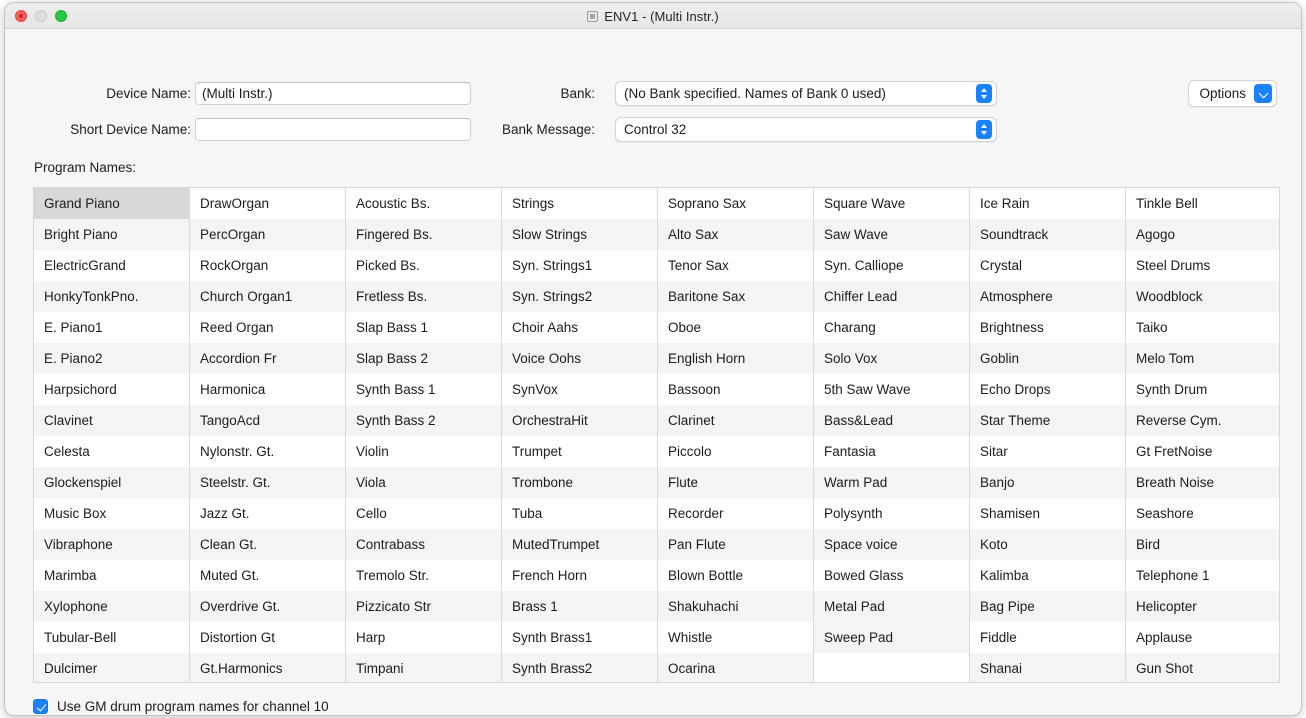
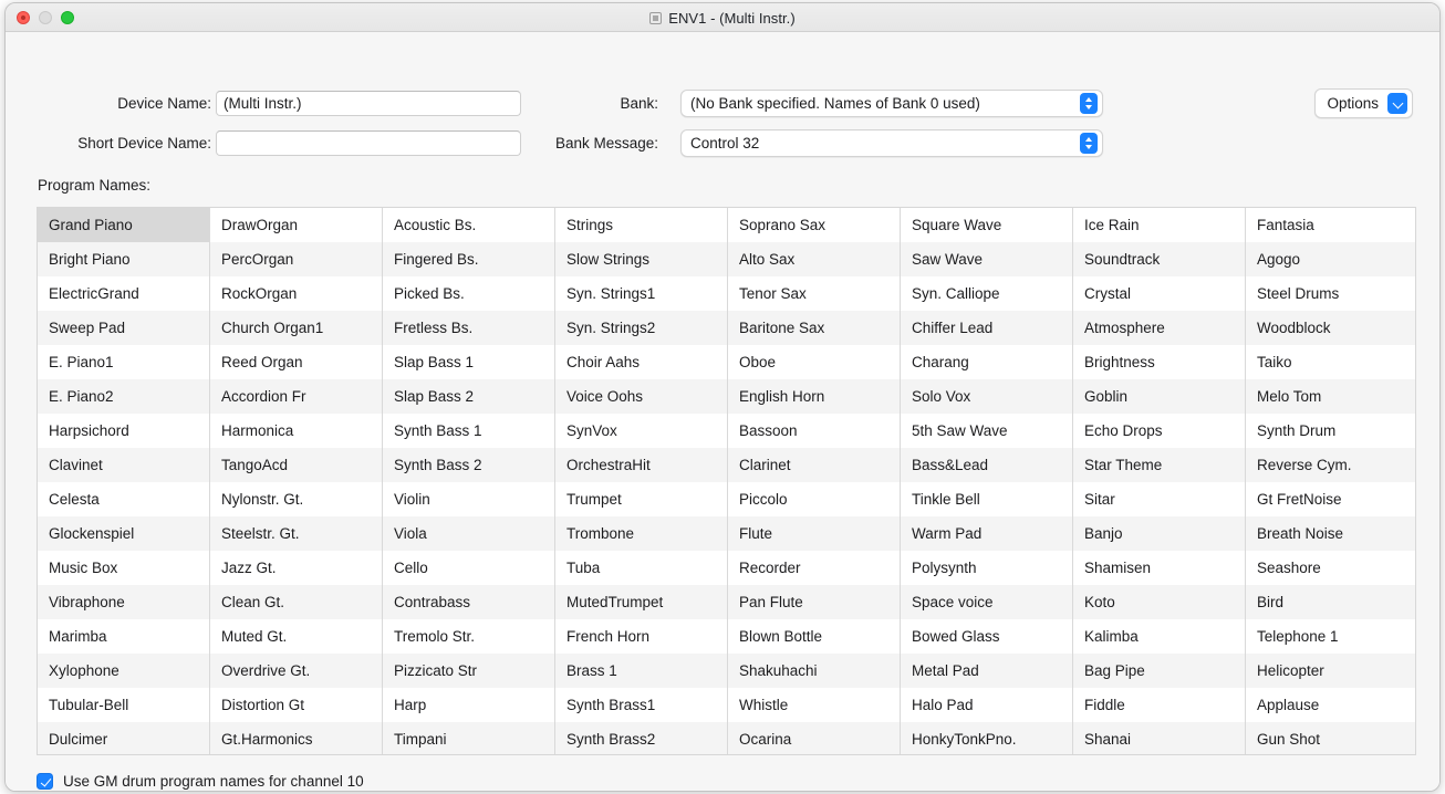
  ENV1 - (Multi Instr.)
  Device Name:
  (Multi Instr.)
  Short Device Name:
  Bank:
  (No Bank specified. Names of Bank 0 used)
  Bank Message:
  Control 32
  Options
  Program Names:
  Grand Piano
  Bright Piano
  ElectricGrand
- HonkyTonkPno.
+ Sweep Pad
  E. Piano1
  E. Piano2
  Harpsichord
  Clavinet
  Celesta
  Glockenspiel
  Music Box
  Vibraphone
  Marimba
  Xylophone
  Tubular-Bell
  Dulcimer
  DrawOrgan
  PercOrgan
  RockOrgan
  Church Organ1
  Reed Organ
  Accordion Fr
  Harmonica
  TangoAcd
  Nylonstr. Gt.
  Steelstr. Gt.
  Jazz Gt.
  Clean Gt.
  Muted Gt.
  Overdrive Gt.
  Distortion Gt
  Gt.Harmonics
  Acoustic Bs.
  Fingered Bs.
  Picked Bs.
  Fretless Bs.
  Slap Bass 1
  Slap Bass 2
  Synth Bass 1
  Synth Bass 2
  Violin
  Viola
  Cello
  Contrabass
  Tremolo Str.
  Pizzicato Str
  Harp
  Timpani
  Strings
  Slow Strings
  Syn. Strings1
  Syn. Strings2
  Choir Aahs
  Voice Oohs
  SynVox
  OrchestraHit
  Trumpet
  Trombone
  Tuba
  MutedTrumpet
  French Horn
  Brass 1
  Synth Brass1
  Synth Brass2
  Soprano Sax
  Alto Sax
  Tenor Sax
  Baritone Sax
  Oboe
  English Horn
  Bassoon
  Clarinet
  Piccolo
  Flute
  Recorder
  Pan Flute
  Blown Bottle
  Shakuhachi
  Whistle
  Ocarina
  Square Wave
  Saw Wave
  Syn. Calliope
  Chiffer Lead
  Charang
  Solo Vox
  5th Saw Wave
  Bass&Lead
- Fantasia
+ Tinkle Bell
  Warm Pad
  Polysynth
  Space voice
  Bowed Glass
  Metal Pad
+ Halo Pad
- Sweep Pad
+ HonkyTonkPno.
  Ice Rain
  Soundtrack
  Crystal
  Atmosphere
  Brightness
  Goblin
  Echo Drops
  Star Theme
  Sitar
  Banjo
  Shamisen
  Koto
  Kalimba
  Bag Pipe
  Fiddle
  Shanai
- Tinkle Bell
+ Fantasia
  Agogo
  Steel Drums
  Woodblock
  Taiko
  Melo Tom
  Synth Drum
  Reverse Cym.
  Gt FretNoise
  Breath Noise
  Seashore
  Bird
  Telephone 1
  Helicopter
  Applause
  Gun Shot
  Use GM drum program names for channel 10
